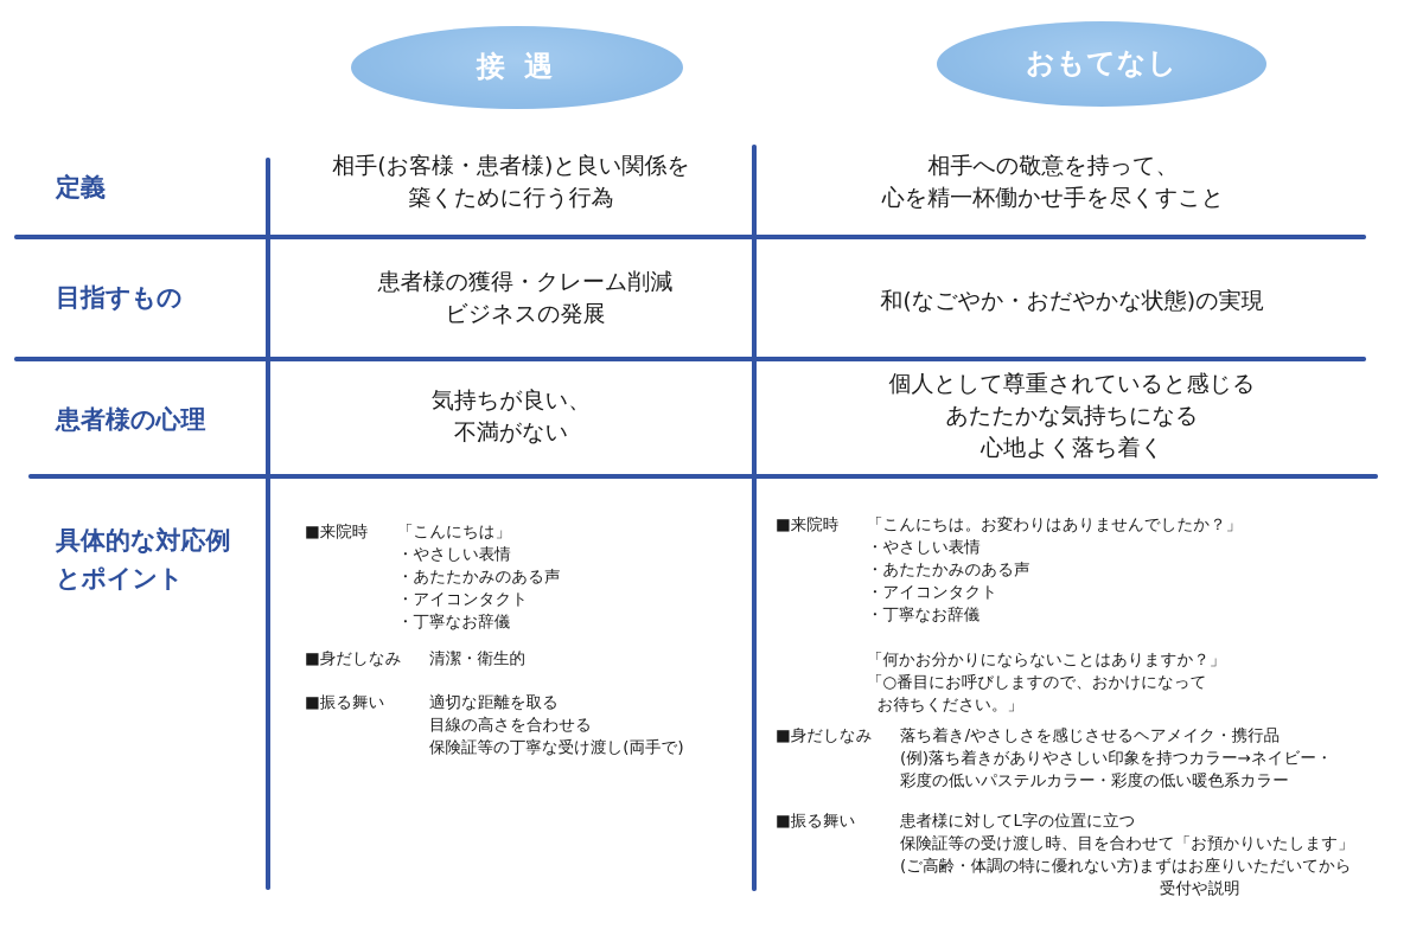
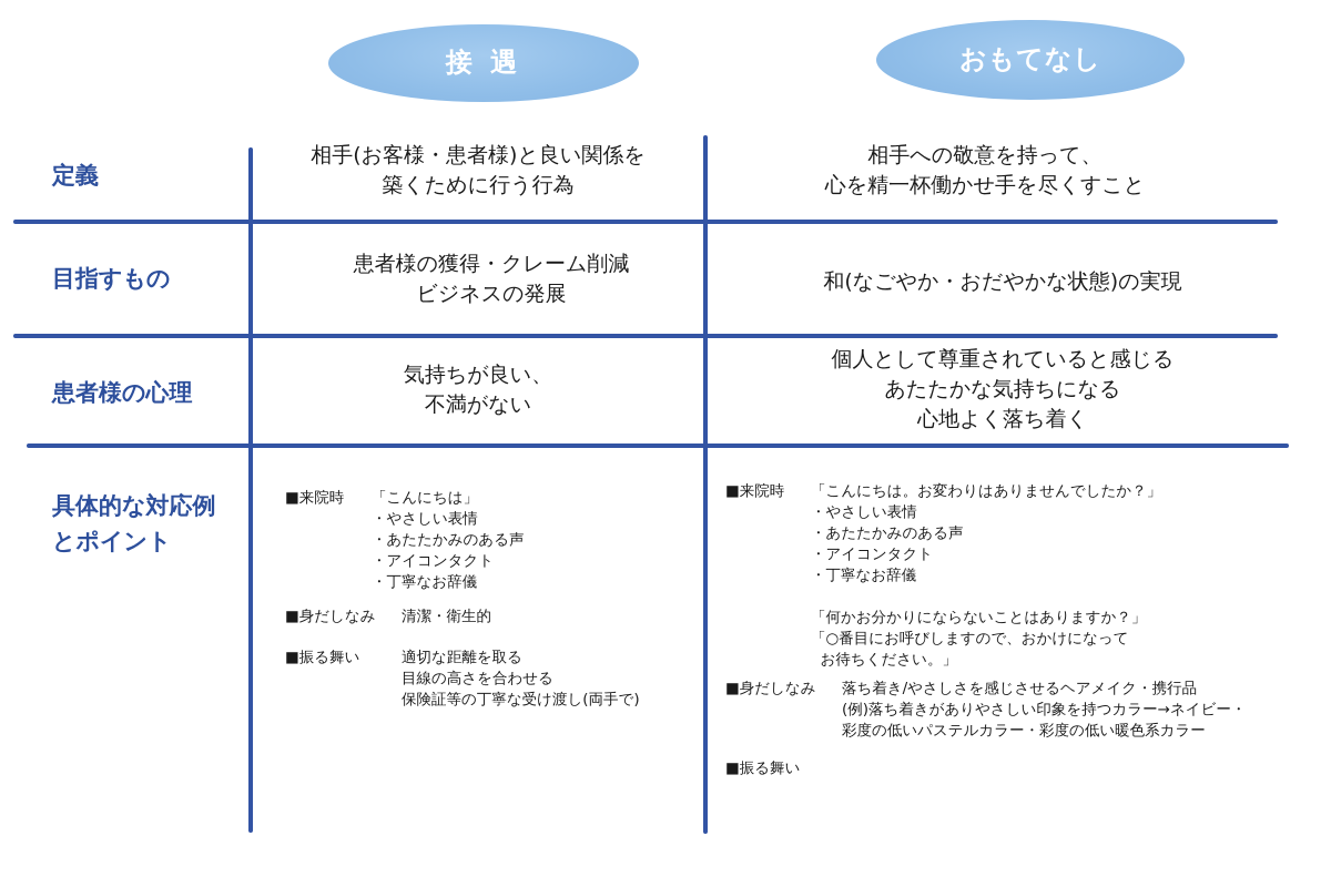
  接 遇
  おもてなし
  定義
  相手(お客様・患者様)と良い関係を
  築くために行う行為
  相手への敬意を持って、
  心を精一杯働かせ手を尽くすこと
  目指すもの
  患者様の獲得・クレーム削減
  ビジネスの発展
  和(なごやか・おだやかな状態)の実現
  患者様の心理
  気持ちが良い、
  不満がない
  個人として尊重されていると感じる
  あたたかな気持ちになる
  心地よく落ち着く
  具体的な対応例
  とポイント
  ■来院時
  「こんにちは」
  ・やさしい表情
  ・あたたかみのある声
  ・アイコンタクト
  ・丁寧なお辞儀
  ■身だしなみ
  清潔・衛生的
  ■振る舞い
  適切な距離を取る
  目線の高さを合わせる
  保険証等の丁寧な受け渡し(両手で)
  ■来院時
  「こんにちは。お変わりはありませんでしたか？」
  ・やさしい表情
  ・あたたかみのある声
  ・アイコンタクト
  ・丁寧なお辞儀
  「何かお分かりにならないことはありますか？」
  「○番目にお呼びしますので、おかけになって
  お待ちください。」
  ■身だしなみ
  落ち着き/やさしさを感じさせるヘアメイク・携行品
  (例)落ち着きがありやさしい印象を持つカラー→ネイビー・
  彩度の低いパステルカラー・彩度の低い暖色系カラー
  ■振る舞い
- 患者様に対してL字の位置に立つ
- 保険証等の受け渡し時、目を合わせて「お預かりいたします」
- (ご高齢・体調の特に優れない方)まずはお座りいただいてから
- 受付や説明
